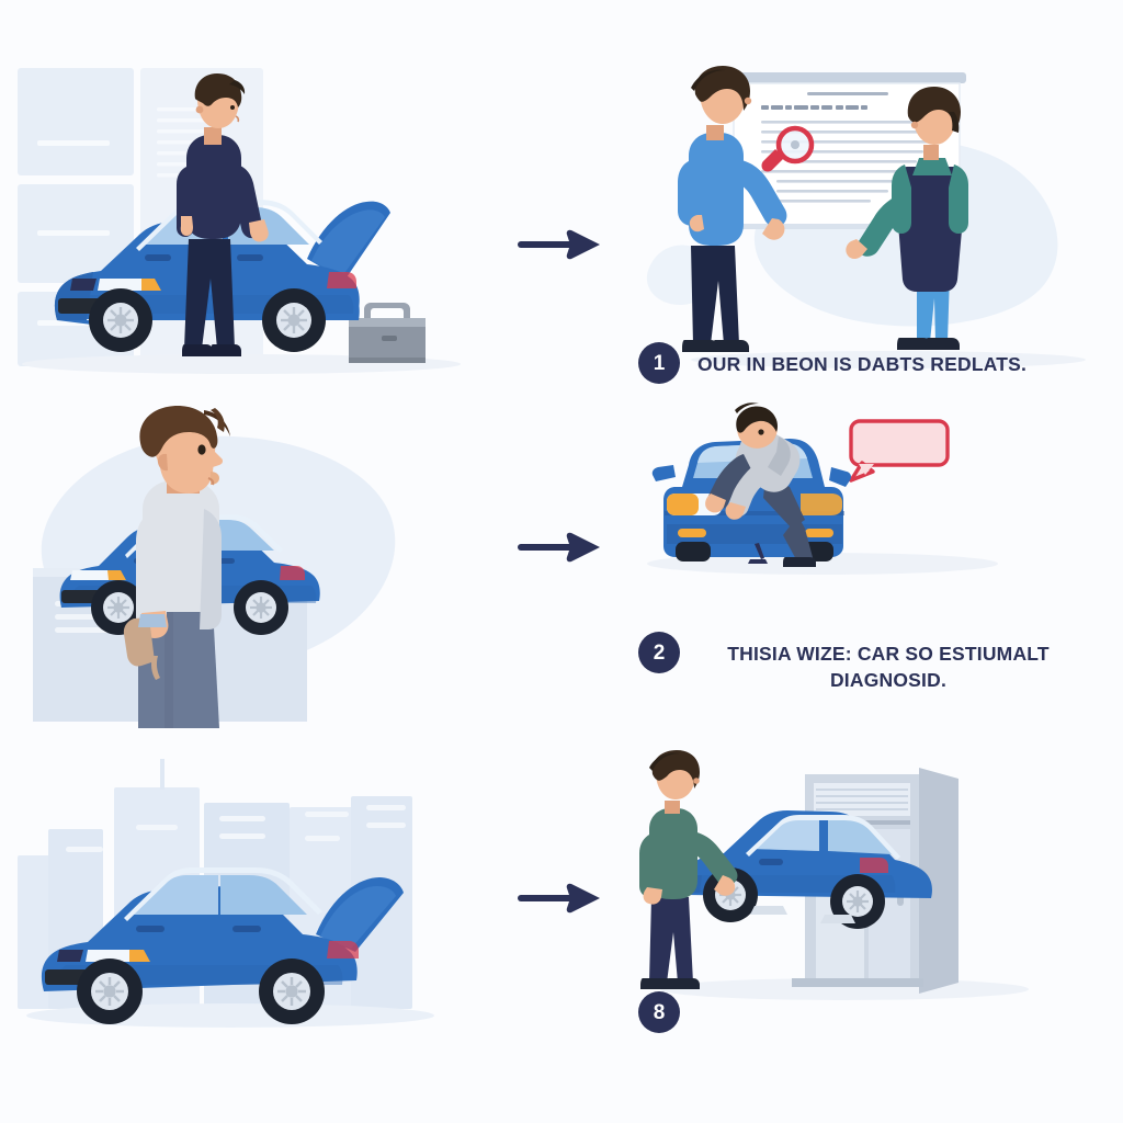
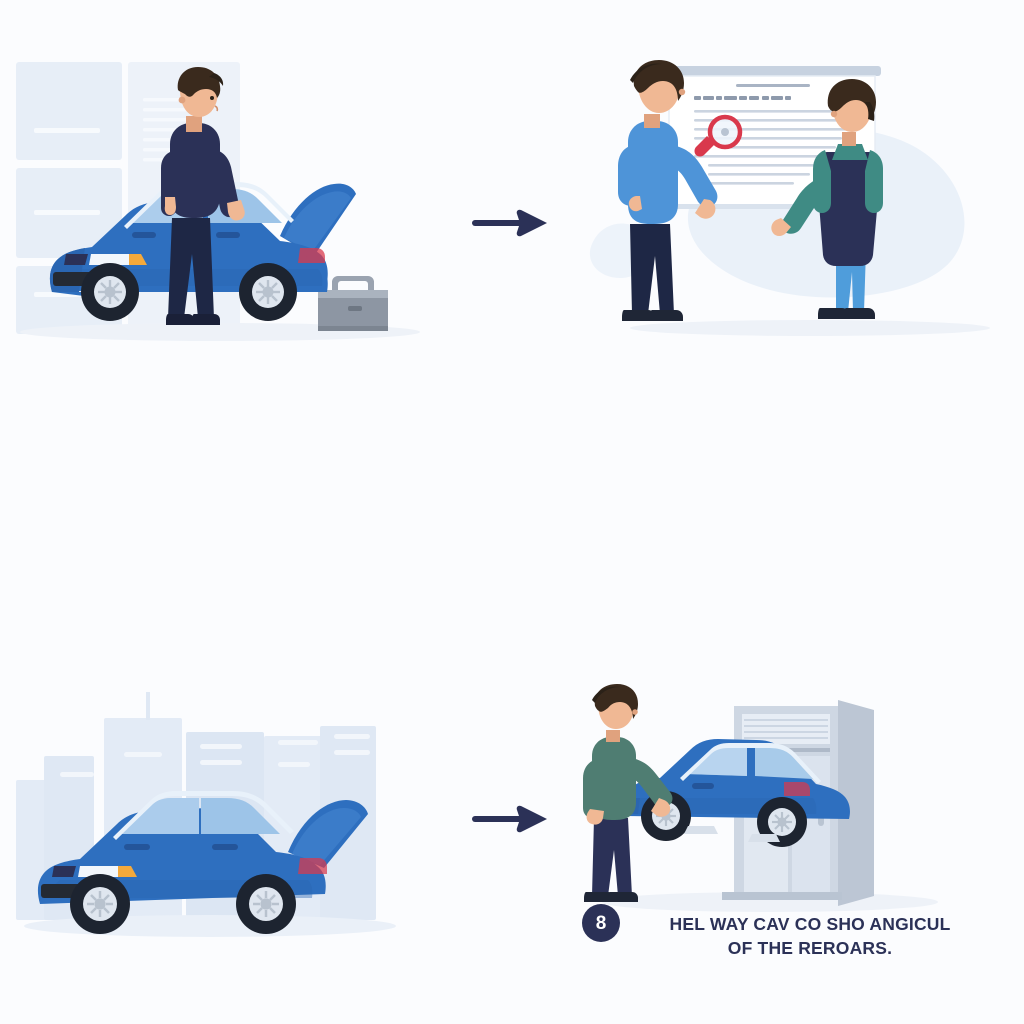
- 1
- OUR IN BEON IS DABTS REDLATS.
- 2
- THISIA WIZE: CAR SO ESTIUMALT
- DIAGNOSID.
  8
+ HEL WAY CAV CO SHO ANGICUL
+ OF THE REROARS.
